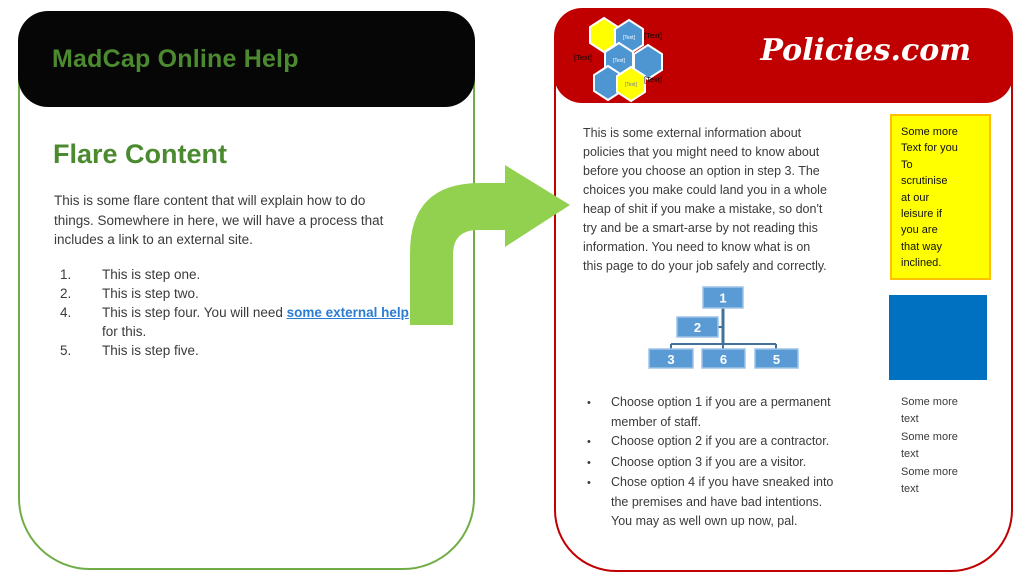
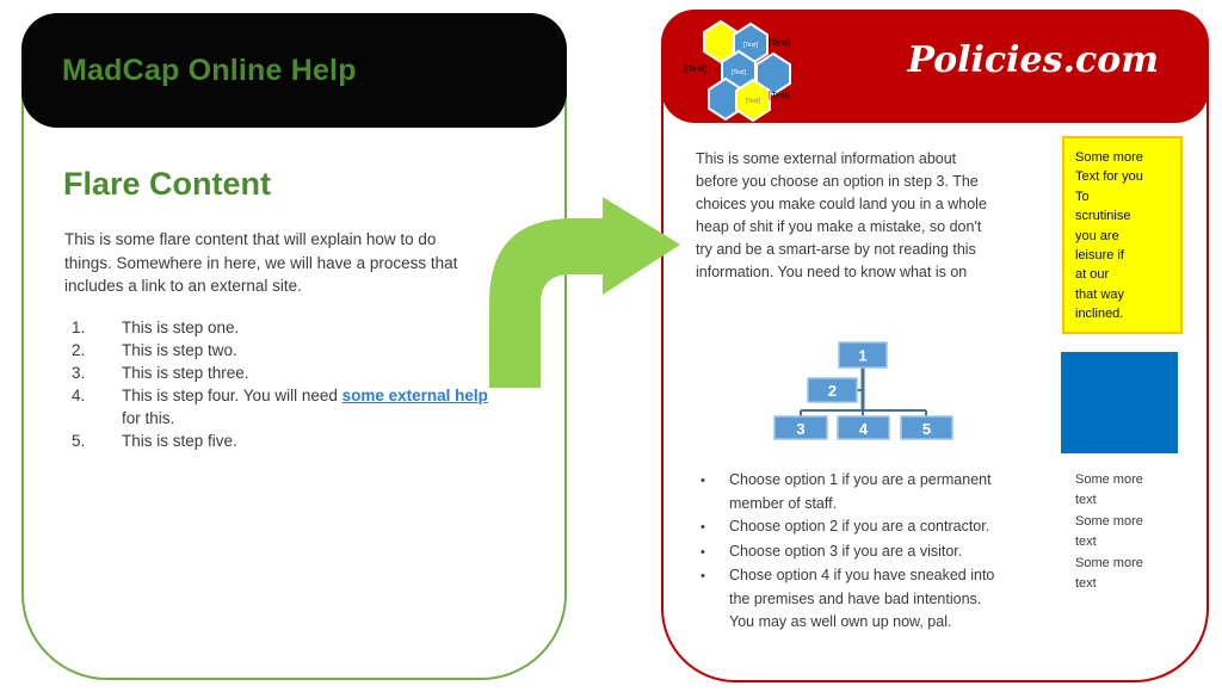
  MadCap Online Help
  Flare Content
  This is some flare content that will explain how to do
  things. Somewhere in here, we will have a process that
  includes a link to an external site.
  1.
  This is step one.
  2.
  This is step two.
+ 3.
+ This is step three.
  4.
  This is step four. You will need some external help
  for this.
  5.
  This is step five.
  [Text]
  [Text]
  [Text]
  Policies.com
  This is some external information about
- policies that you might need to know about
  before you choose an option in step 3. The
  choices you make could land you in a whole
  heap of shit if you make a mistake, so don't
  try and be a smart-arse by not reading this
  information. You need to know what is on
- this page to do your job safely and correctly.
  1
  2
  3
- 6
+ 4
  5
  •
  Choose option 1 if you are a permanent
  member of staff.
  •
  Choose option 2 if you are a contractor.
  •
  Choose option 3 if you are a visitor.
  •
  Chose option 4 if you have sneaked into
  the premises and have bad intentions.
  You may as well own up now, pal.
  Some more
  Text for you
  To
  scrutinise
- at our
+ you are
  leisure if
- you are
+ at our
  that way
  inclined.
  Some more
  text
  Some more
  text
  Some more
  text
